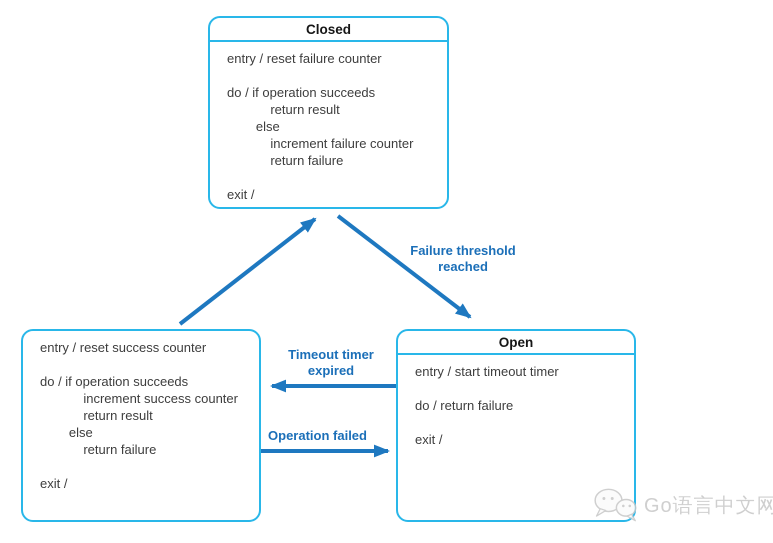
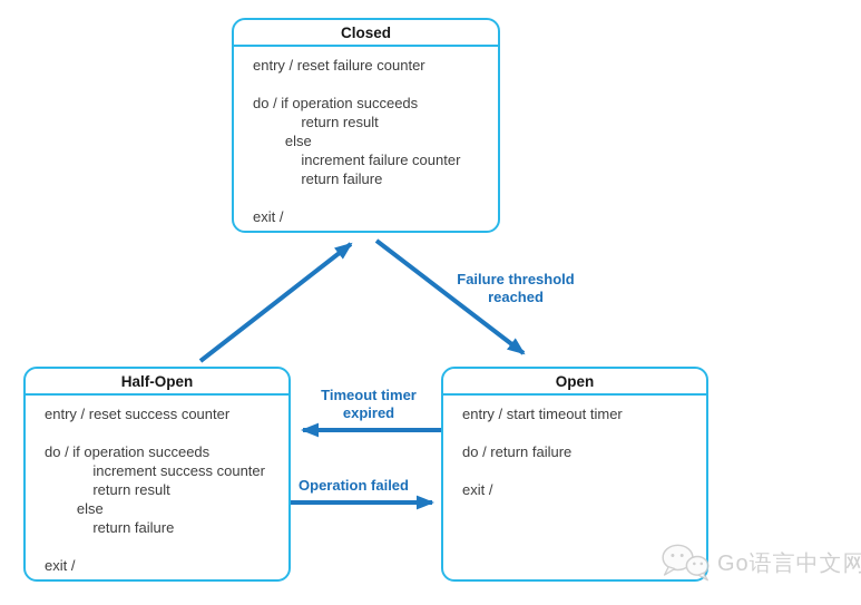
  Closed
  entry / reset failure counter
  do / if operation succeeds
  return result
  else
  increment failure counter
  return failure
  exit /
+ Half-Open
  entry / reset success counter
  do / if operation succeeds
  increment success counter
  return result
  else
  return failure
  exit /
  Open
  entry / start timeout timer
  do / return failure
  exit /
  Failure threshold
  reached
  Timeout timer
  expired
  Operation failed
  Go语言中文网
